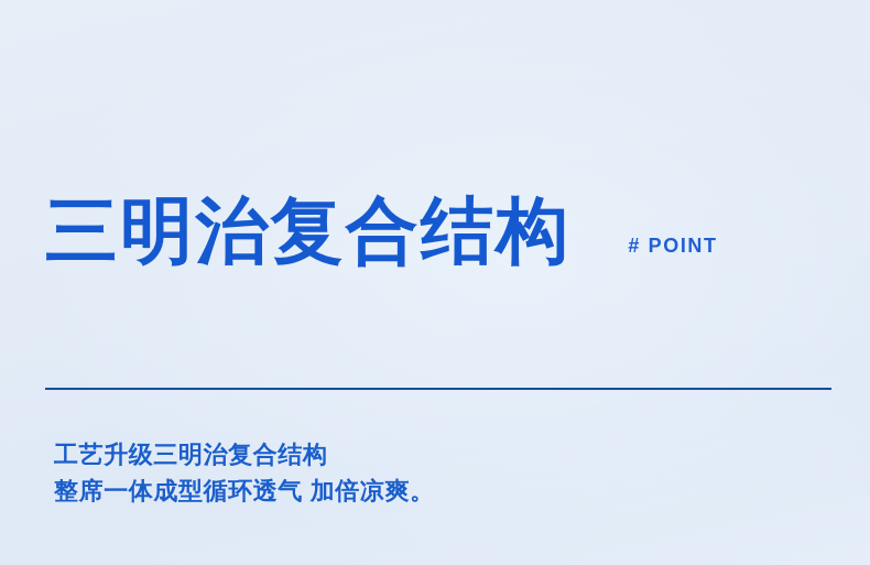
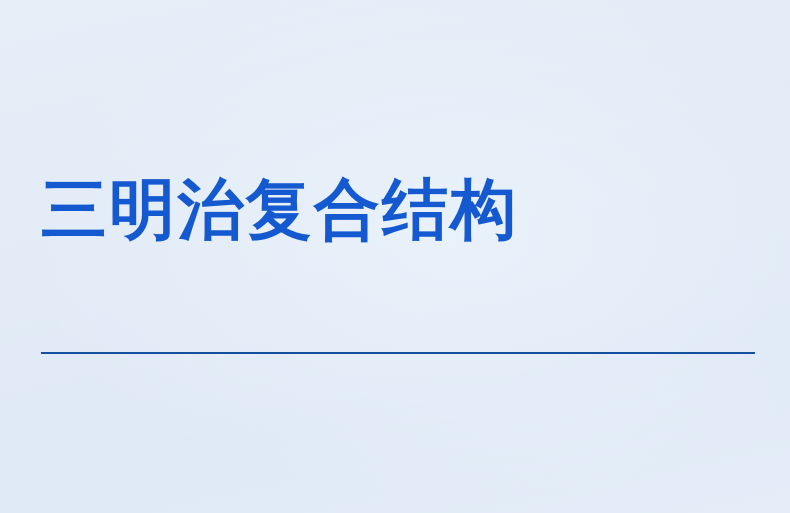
  三明治复合结构
- # POINT
- 工艺升级三明治复合结构
- 整席一体成型循环透气 加倍凉爽。
